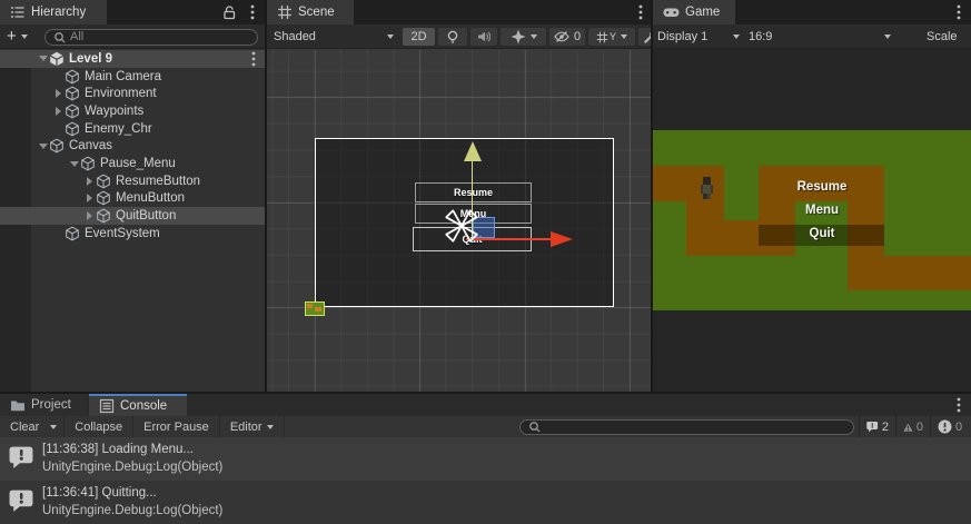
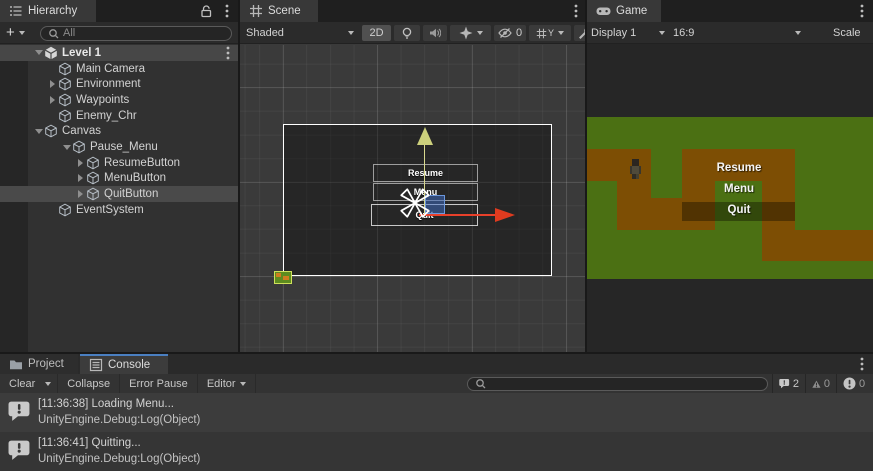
  Hierarchy
  +
  All
- Level 9
+ Level 1
  Main Camera
  Environment
  Waypoints
  Enemy_Chr
  Canvas
  Pause_Menu
  ResumeButton
  MenuButton
  QuitButton
  EventSystem
  Scene
  Shaded
  2D
  0
  Y
  Resume
  Mnu
  Game
  Display 1
  16:9
  Scale
  Resume
  Menu
  Quit
  Project
  Console
  Clear
  Collapse
  Error Pause
  Editor
  2
  0
  0
  [11:36:38] Loading Menu...
  UnityEngine.Debug:Log(Object)
  [11:36:41] Quitting...
  UnityEngine.Debug:Log(Object)
